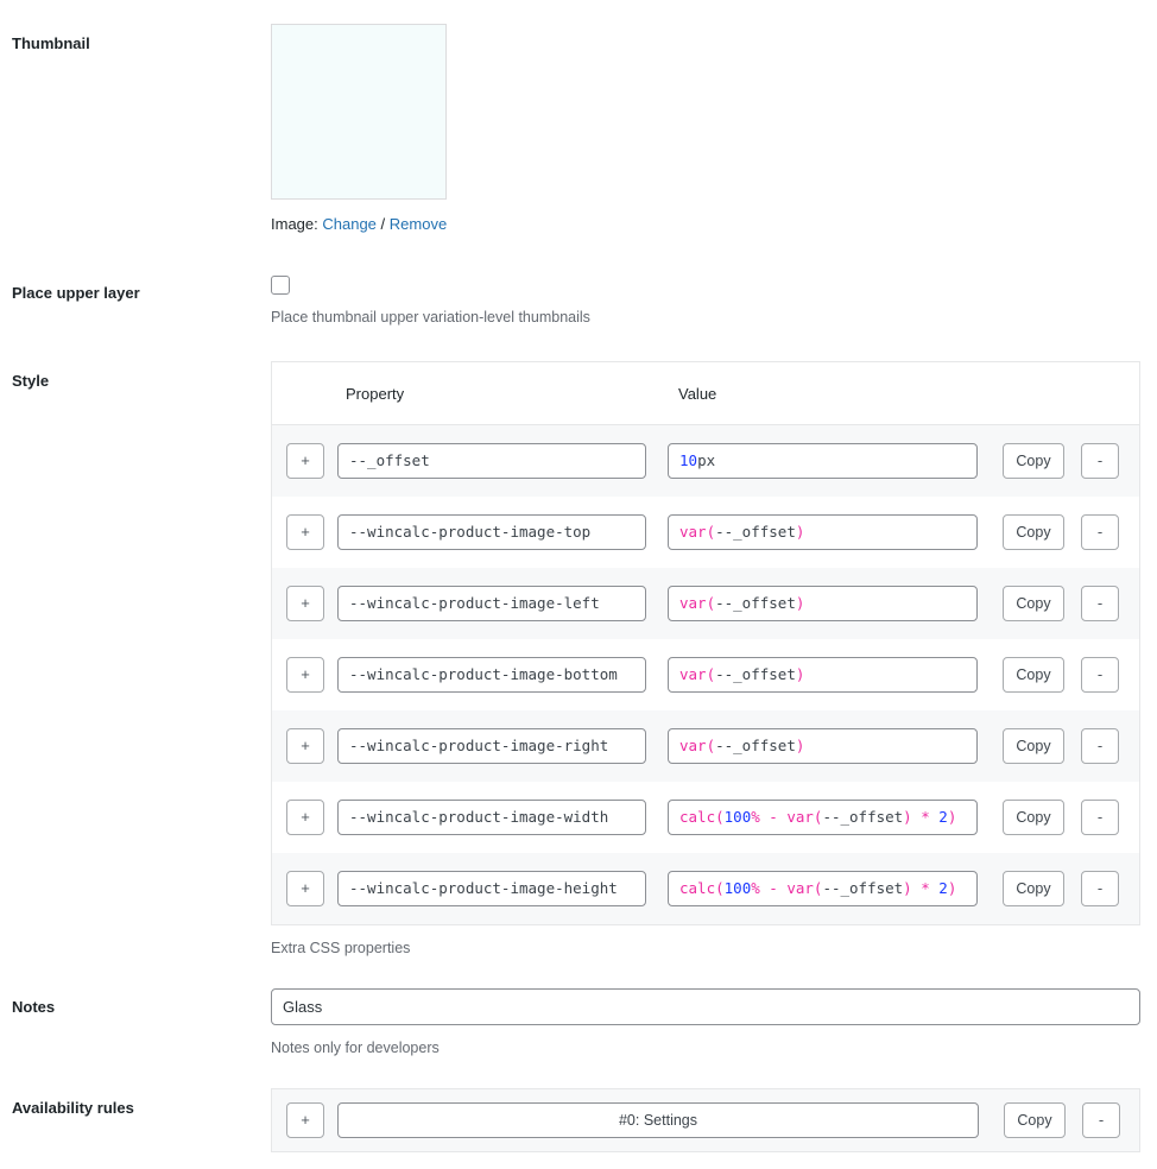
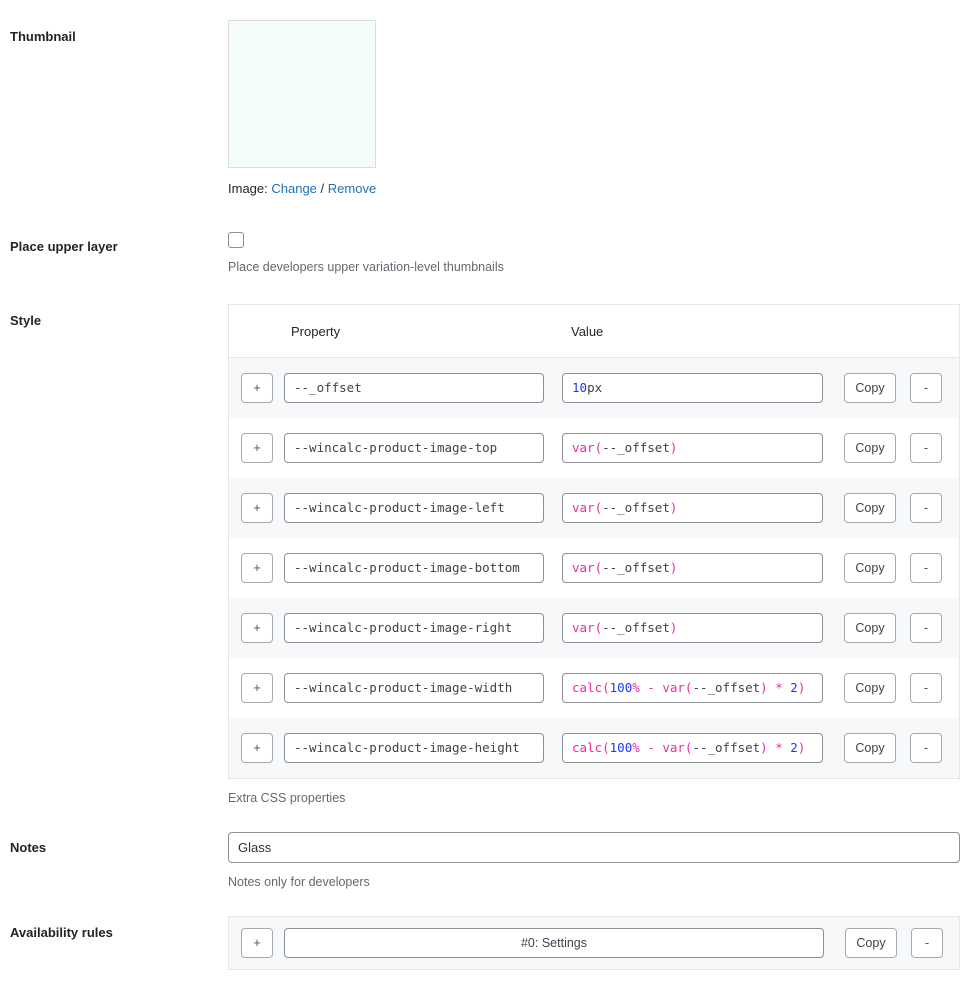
  Thumbnail
  Image: Change / Remove
  Place upper layer
- Place thumbnail upper variation-level thumbnails
+ Place developers upper variation-level thumbnails
  Style
  Property
  Value
  +
  --_offset
  10px
  Copy
  -
  +
  --wincalc-product-image-top
  var(--_offset)
  Copy
  -
  +
  --wincalc-product-image-left
  var(--_offset)
  Copy
  -
  +
  --wincalc-product-image-bottom
  var(--_offset)
  Copy
  -
  +
  --wincalc-product-image-right
  var(--_offset)
  Copy
  -
  +
  --wincalc-product-image-width
  calc(100% - var(--_offset) * 2)
  Copy
  -
  +
  --wincalc-product-image-height
  calc(100% - var(--_offset) * 2)
  Copy
  -
  Extra CSS properties
  Notes
  Glass
  Notes only for developers
  Availability rules
  +
  #0: Settings
  Copy
  -
